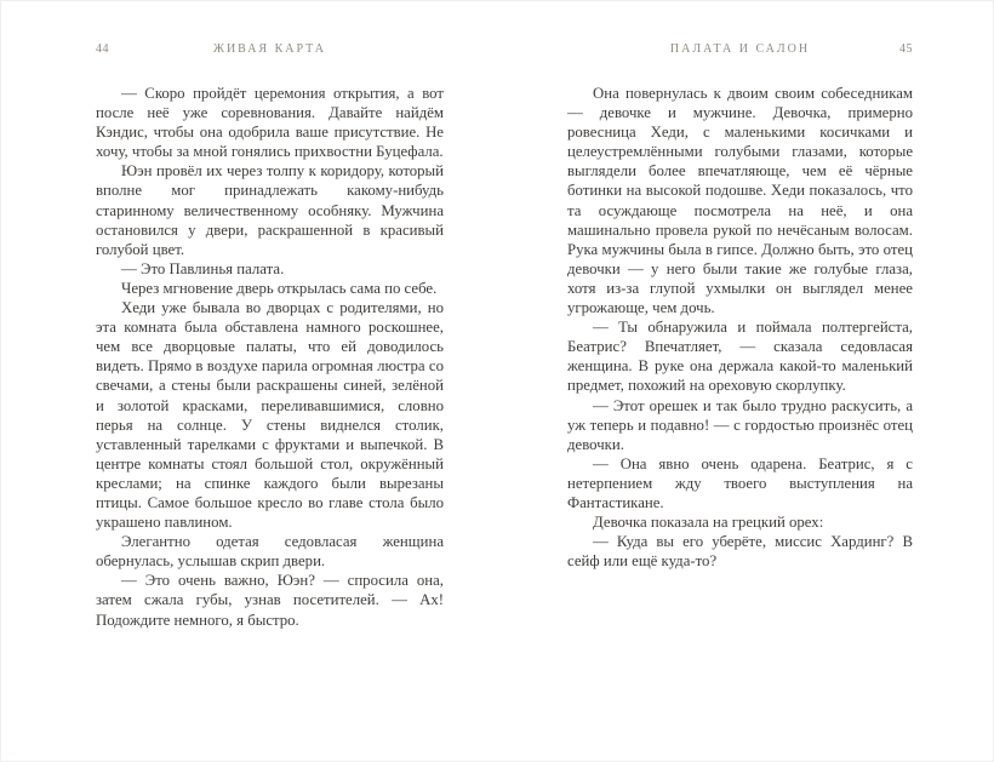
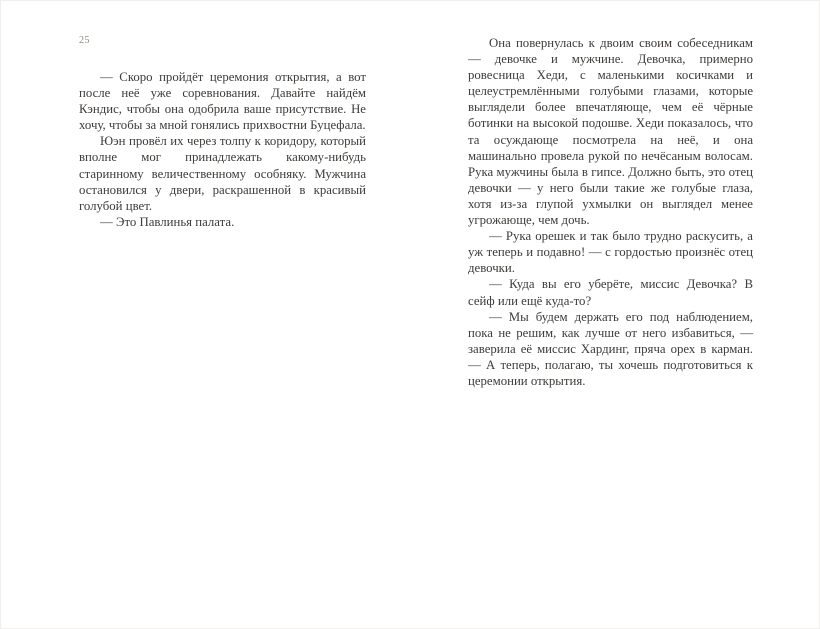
- 44
+ 25
- ЖИВАЯ КАРТА
  — Скоро пройдёт церемония открытия, а вот после неё уже соревнования. Давайте найдём Кэндис, чтобы она одобрила ваше присутствие. Не хочу, чтобы за мной гонялись прихвостни Буцефала.
  Юэн провёл их через толпу к коридору, который вполне мог принадлежать какому-нибудь старинному величественному особняку. Мужчина остановился у двери, раскрашенной в красивый голубой цвет.
  — Это Павлинья палата.
- Через мгновение дверь открылась сама по себе.
- Хеди уже бывала во дворцах с родителями, но эта комната была обставлена намного роскошнее, чем все дворцовые палаты, что ей доводилось видеть. Прямо в воздухе парила огромная люстра со свечами, а стены были раскрашены синей, зелёной и золотой красками, переливавшимися, словно перья на солнце. У стены виднелся столик, уставленный тарелками с фруктами и выпечкой. В центре комнаты стоял большой стол, окружённый креслами; на спинке каждого были вырезаны птицы. Самое большое кресло во главе стола было украшено павлином.
- Элегантно одетая седовласая женщина обернулась, услышав скрип двери.
- — Это очень важно, Юэн? — спросила она, затем сжала губы, узнав посетителей. — Ах! Подождите немного, я быстро.
- ПАЛАТА И САЛОН
- 45
  Она повернулась к двоим своим собеседникам — девочке и мужчине. Девочка, примерно ровесница Хеди, с маленькими косичками и целеустремлёнными голубыми глазами, которые выглядели более впечатляюще, чем её чёрные ботинки на высокой подошве. Хеди показалось, что та осуждающе посмотрела на неё, и она машинально провела рукой по нечёсаным волосам. Рука мужчины была в гипсе. Должно быть, это отец девочки — у него были такие же голубые глаза, хотя из-за глупой ухмылки он выглядел менее угрожающе, чем дочь.
- — Ты обнаружила и поймала полтергейста, Беатрис? Впечатляет, — сказала седовласая женщина. В руке она держала какой-то маленький предмет, похожий на ореховую скорлупку.
- — Этот орешек и так было трудно раскусить, а уж теперь и подавно! — с гордостью произнёс отец девочки.
+ — Рука орешек и так было трудно раскусить, а уж теперь и подавно! — с гордостью произнёс отец девочки.
- — Она явно очень одарена. Беатрис, я с нетерпением жду твоего выступления на Фантастикане.
- Девочка показала на грецкий орех:
- — Куда вы его уберёте, миссис Хардинг? В сейф или ещё куда-то?
+ — Куда вы его уберёте, миссис Девочка? В сейф или ещё куда-то?
+ — Мы будем держать его под наблюдением, пока не решим, как лучше от него избавиться, — заверила её миссис Хардинг, пряча орех в карман. — А теперь, полагаю, ты хочешь подготовиться к церемонии открытия.
